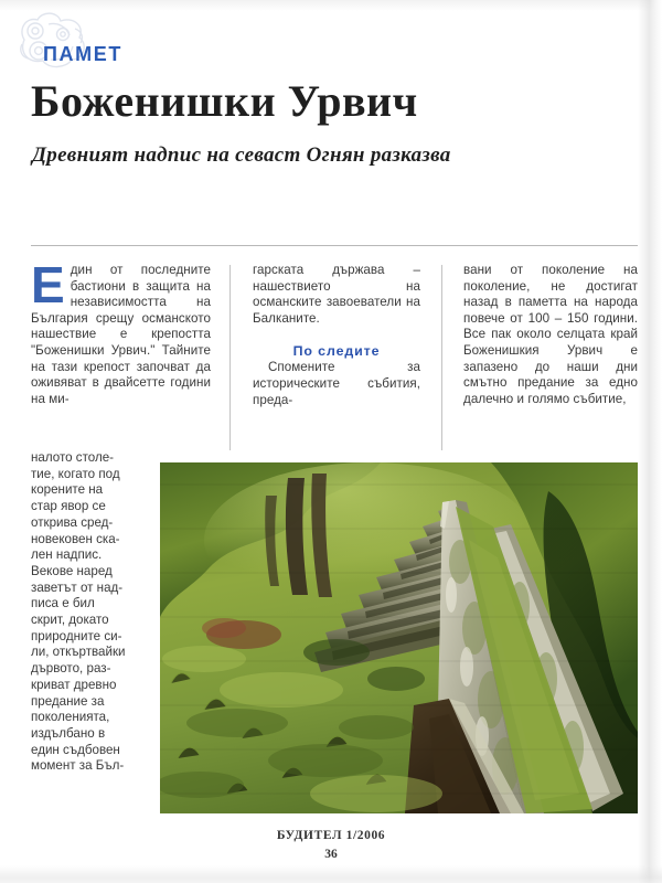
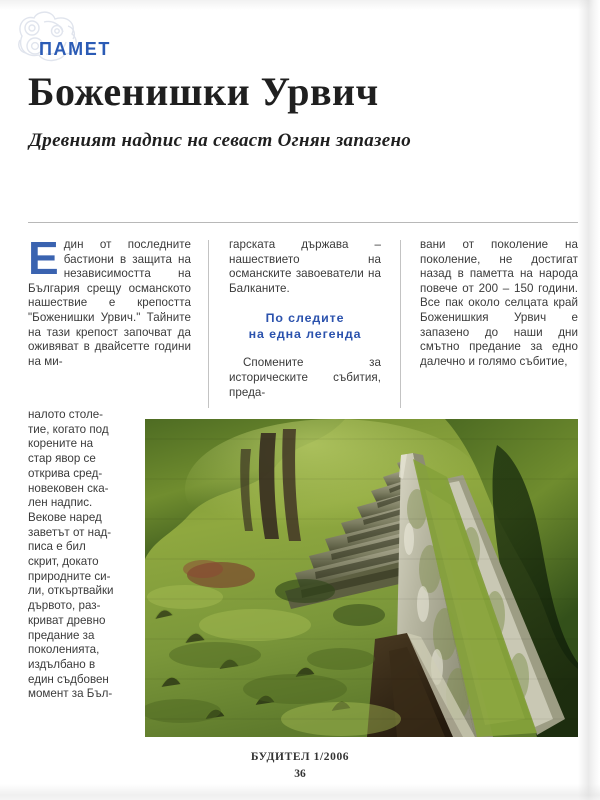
  ПАМЕТ
  Боженишки Урвич
- Древният надпис на севаст Огнян разказва
+ Древният надпис на севаст Огнян запазено
  Е
  дин от последните бастиони в защита на независимостта на България срещу османското нашествие е крепостта "Боженишки Урвич." Тайните на тази крепост започват да оживяват в двайсетте години на ми-
  налото столе-
  тие, когато под
  корените на
  стар явор се
  открива сред-
  новековен ска-
  лен надпис.
  Векове наред
  заветът от над-
  писа е бил
  скрит, докато
  природните си-
  ли, откъртвайки
  дървото, раз-
  криват древно
  предание за
  поколенията,
  издълбано в
  един съдбовен
  момент за Бъл-
  гарската държава – нашествието на османските завоеватели на Балканите.
  По следите
+ на една легенда
  Спомените за историческите събития, преда-
- вани от поколение на поколение, не достигат назад в паметта на народа повече от 100 – 150 години. Все пак около селцата край Боженишкия Урвич е запазено до наши дни смътно предание за едно далечно и голямо събитие,
+ вани от поколение на поколение, не достигат назад в паметта на народа повече от 200 – 150 години. Все пак около селцата край Боженишкия Урвич е запазено до наши дни смътно предание за едно далечно и голямо събитие,
  БУДИТЕЛ 1/2006
  36
